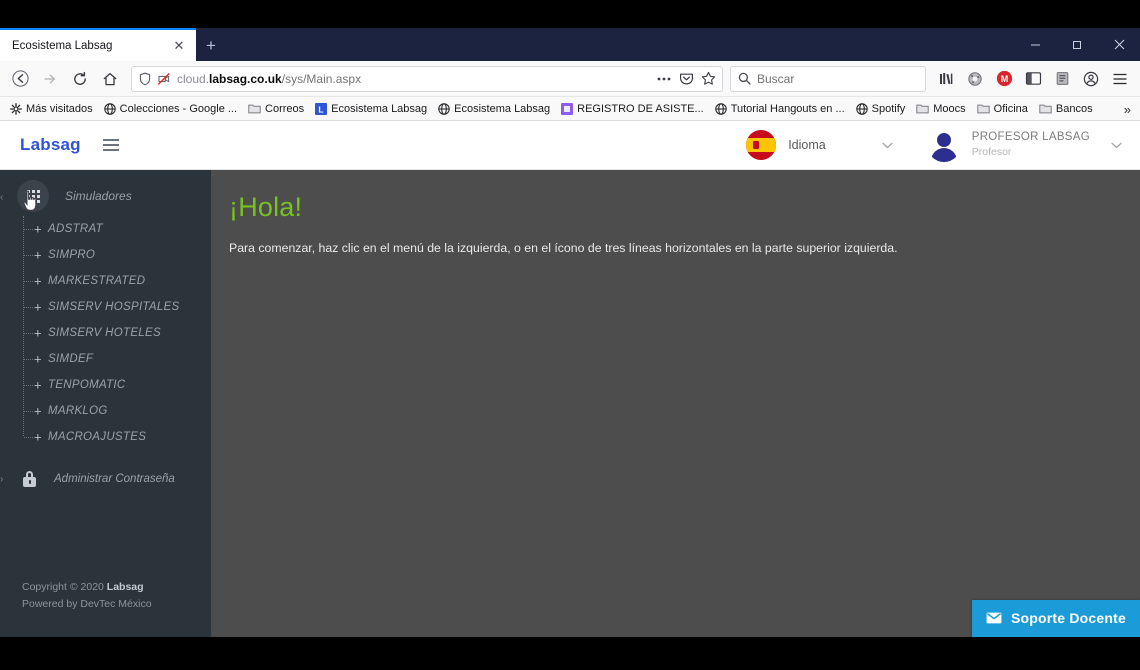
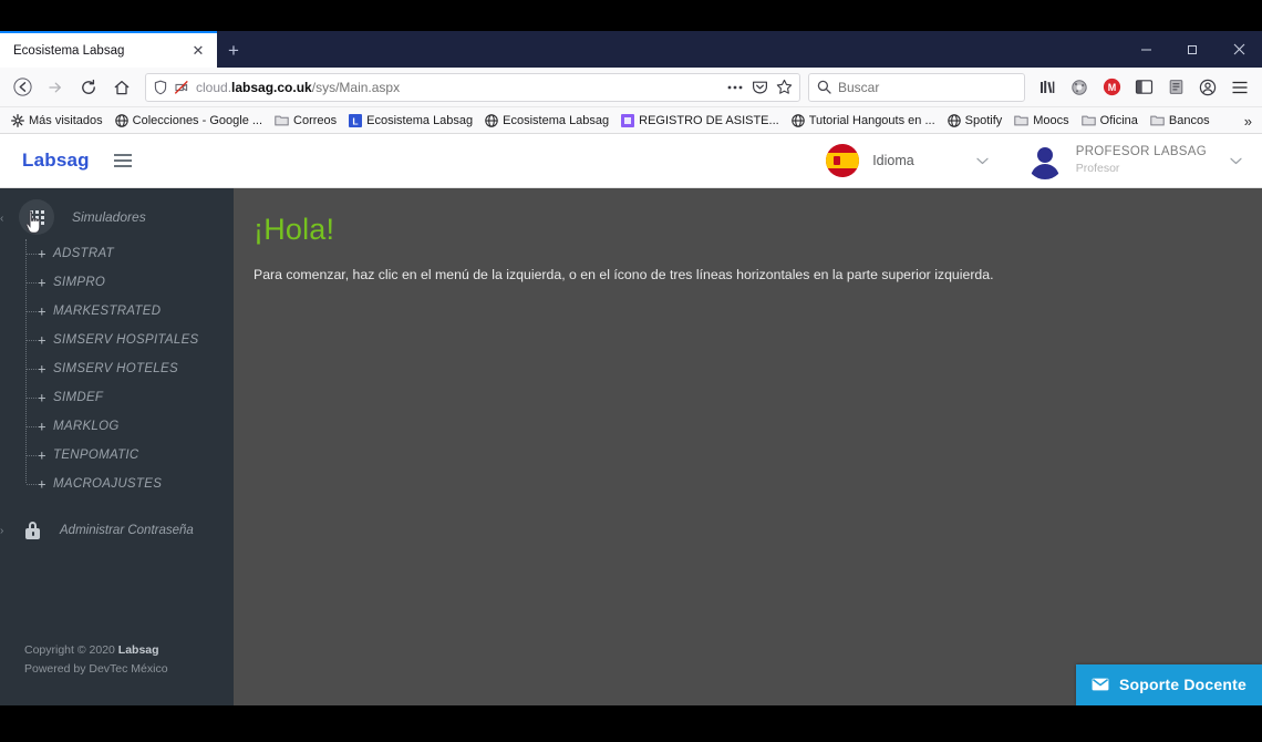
  Ecosistema Labsag
  ✕
  +
  cloud.labsag.co.uk/sys/Main.aspx
  Buscar
  M
  Más visitados
  Colecciones - Google ...
  Correos
  L
  Ecosistema Labsag
  Ecosistema Labsag
  REGISTRO DE ASISTE...
  Tutorial Hangouts en ...
  Spotify
  Moocs
  Oficina
  Bancos
  »
  Labsag
  Idioma
  PROFESOR LABSAG
  Profesor
  ‹
  Simuladores
  +
  ADSTRAT
  +
  SIMPRO
  +
  MARKESTRATED
  +
  SIMSERV HOSPITALES
  +
  SIMSERV HOTELES
  +
  SIMDEF
  +
- TENPOMATIC
+ MARKLOG
  +
- MARKLOG
+ TENPOMATIC
  +
  MACROAJUSTES
  ›
  Administrar Contraseña
  Copyright © 2020 Labsag
  Powered by DevTec México
  ¡Hola!
  Para comenzar, haz clic en el menú de la izquierda, o en el ícono de tres líneas horizontales en la parte superior izquierda.
  Soporte Docente
